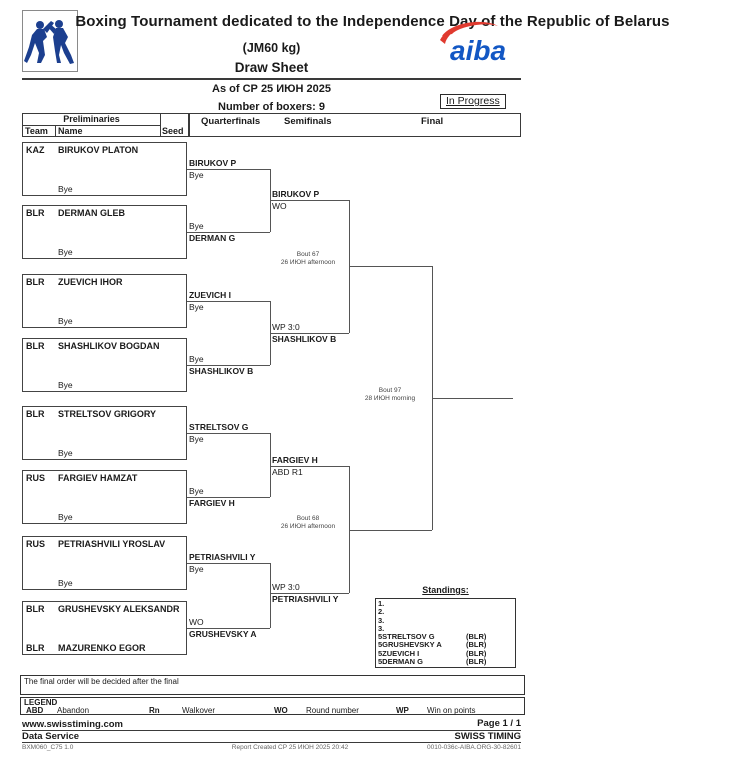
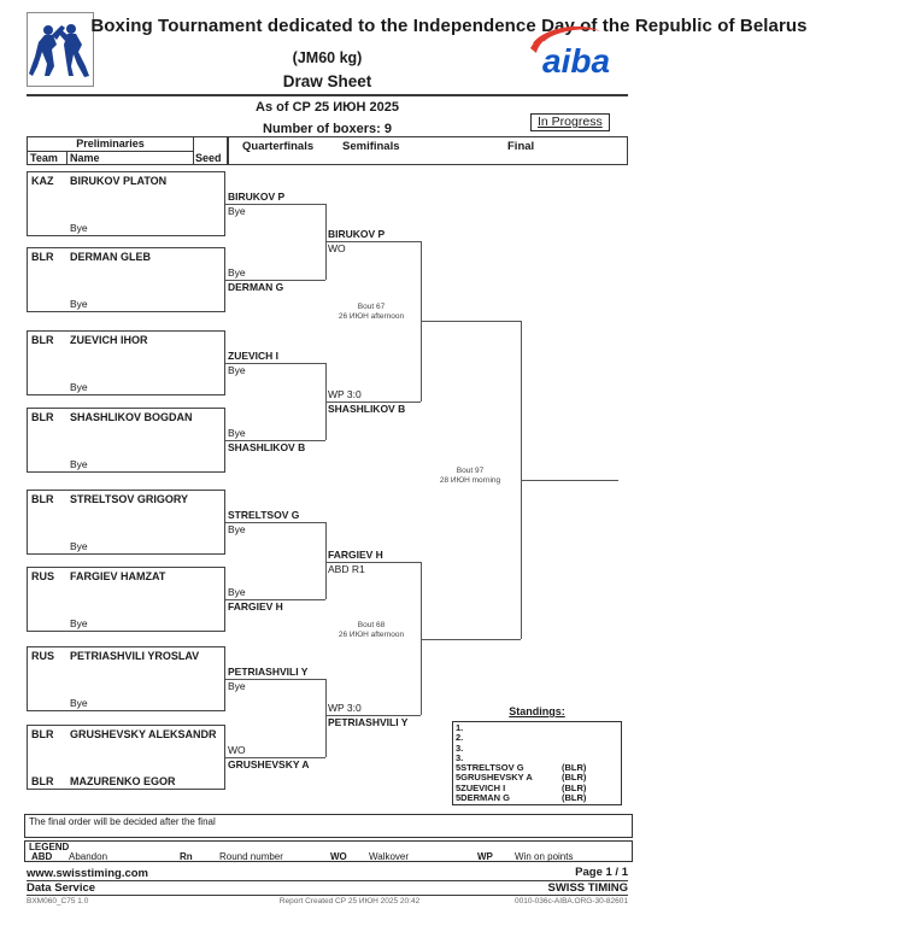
  Boxing Tournament dedicated to the Independence Day of the Republic of Belarus
  aiba
  (JM60 kg)
  Draw Sheet
  As of СР 25 ИЮН 2025
  Number of boxers: 9
  In Progress
  Preliminaries
  Team
  Name
  Seed
  Quarterfinals
  Semifinals
  Final
  KAZ
  BIRUKOV PLATON
  Bye
  BLR
  DERMAN GLEB
  Bye
  BLR
  ZUEVICH IHOR
  Bye
  BLR
  SHASHLIKOV BOGDAN
  Bye
  BLR
  STRELTSOV GRIGORY
  Bye
  RUS
  FARGIEV HAMZAT
  Bye
  RUS
  PETRIASHVILI YROSLAV
  Bye
  BLR
  GRUSHEVSKY ALEKSANDR
  BLR
  MAZURENKO EGOR
  BIRUKOV P
  Bye
  Bye
  DERMAN G
  ZUEVICH I
  Bye
  Bye
  SHASHLIKOV B
  STRELTSOV G
  Bye
  Bye
  FARGIEV H
  PETRIASHVILI Y
  Bye
  WO
  GRUSHEVSKY A
  BIRUKOV P
  WO
  WP 3:0
  SHASHLIKOV B
  FARGIEV H
  ABD R1
  WP 3:0
  PETRIASHVILI Y
  Standings:
  1.
  2.
  3.
  3.
  5STRELTSOV G
  (BLR)
  5GRUSHEVSKY A
  (BLR)
  5ZUEVICH I
  (BLR)
  5DERMAN G
  (BLR)
  The final order will be decided after the final
  LEGEND
  ABD
  Abandon
  Rn
- Walkover
+ Round number
  WO
- Round number
+ Walkover
  WP
  Win on points
  www.swisstiming.com
  Page 1 / 1
  Data Service
  SWISS TIMING
